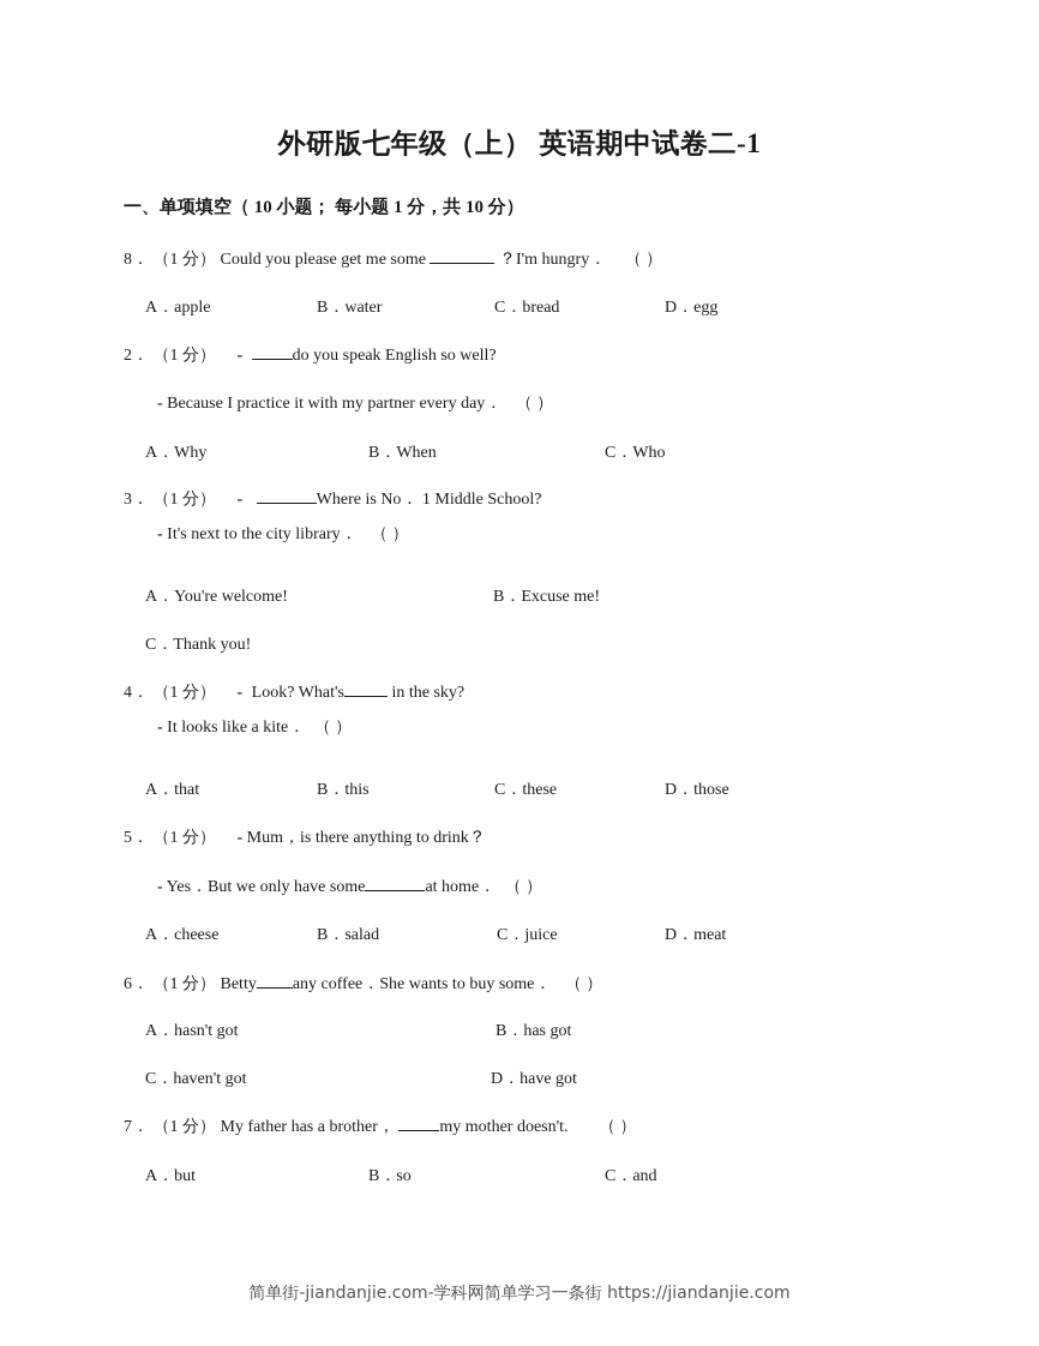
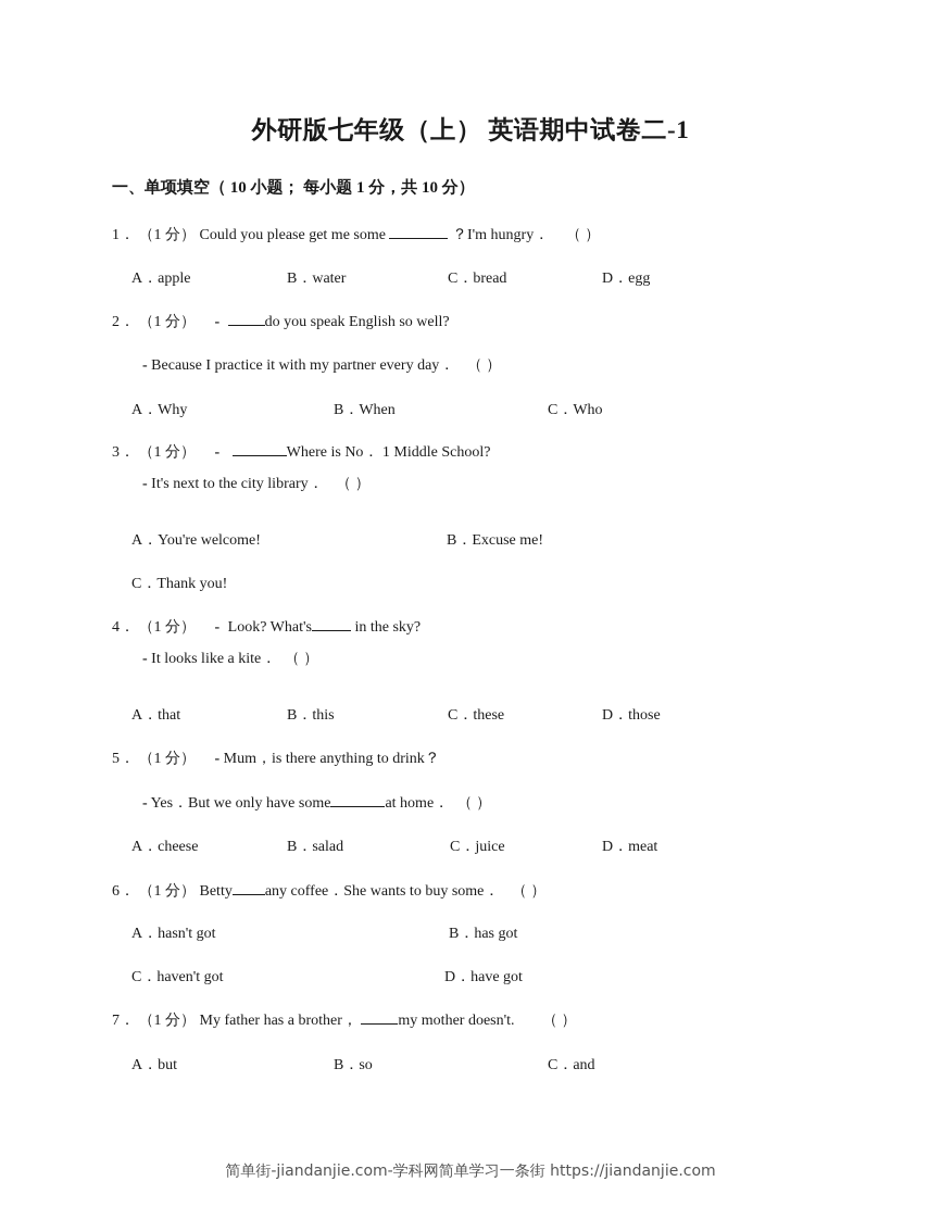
  外研版七年级（上） 英语期中试卷二-1
  一、单项填空（ 10 小题； 每小题 1 分，共 10 分）
- 8． （1 分） Could you please get me some ？I'm hungry． （ ）
+ 1． （1 分） Could you please get me some ？I'm hungry． （ ）
  A．apple
  B．water
  C．bread
  D．egg
  2． （1 分） - do you speak English so well?
  - Because I practice it with my partner every day． （ ）
  A．Why
  B．When
  C．Who
  3． （1 分） - Where is No． 1 Middle School?
  - It's next to the city library． （ ）
  A．You're welcome!
  B．Excuse me!
  C．Thank you!
  4． （1 分） - Look? What's in the sky?
  - It looks like a kite． （ ）
  A．that
  B．this
  C．these
  D．those
  5． （1 分） - Mum，is there anything to drink？
  - Yes．But we only have some at home． （ ）
  A．cheese
  B．salad
  C．juice
  D．meat
  6． （1 分） Betty any coffee．She wants to buy some． （ ）
  A．hasn't got
  B．has got
  C．haven't got
  D．have got
  7． （1 分） My father has a brother， my mother doesn't. （ ）
  A．but
  B．so
  C．and
  简单街-jiandanjie.com-学科网简单学习一条街 https://jiandanjie.com
